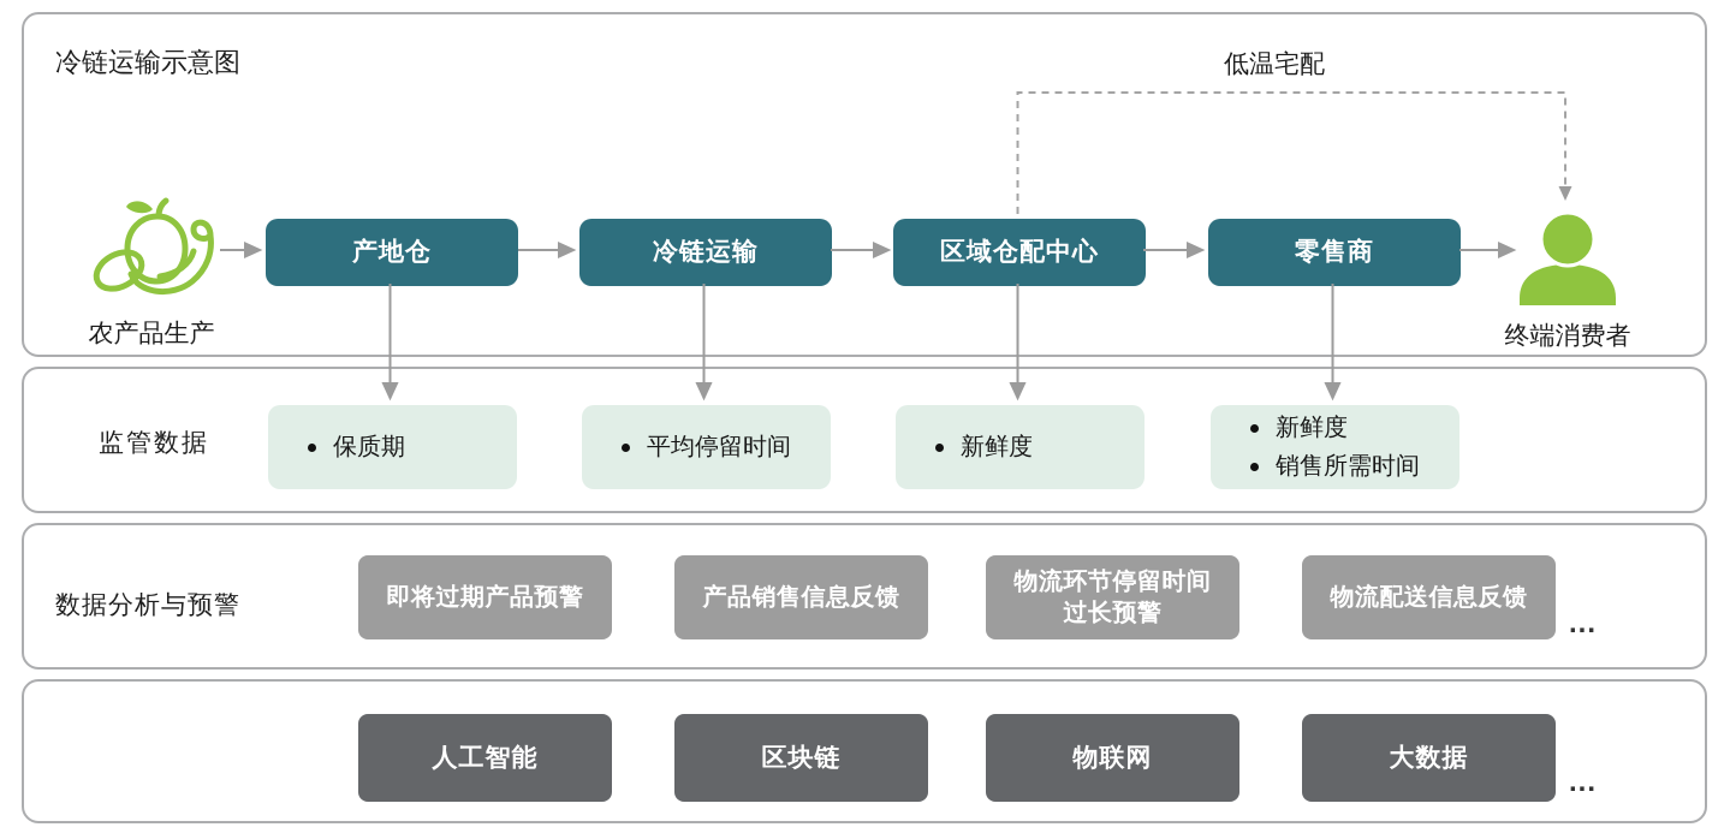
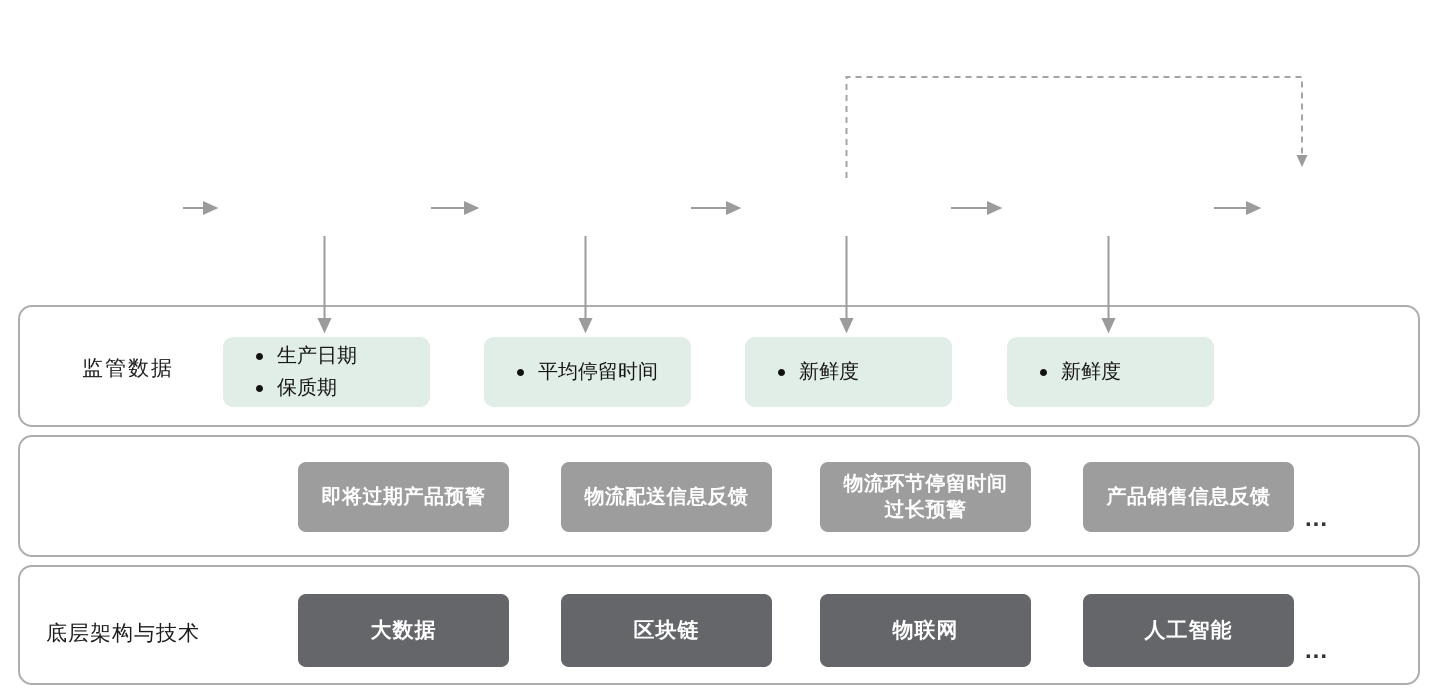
- 冷链运输示意图
- 农产品生产
- 产地仓
- 冷链运输
- 区域仓配中心
- 零售商
- 低温宅配
- 终端消费者
  监管数据
+ 生产日期
  保质期
  平均停留时间
  新鲜度
  新鲜度
- 销售所需时间
- 数据分析与预警
  即将过期产品预警
- 产品销售信息反馈
+ 物流配送信息反馈
  物流环节停留时间
  过长预警
- 物流配送信息反馈
+ 产品销售信息反馈
  ...
+ 底层架构与技术
- 人工智能
+ 大数据
  区块链
  物联网
- 大数据
+ 人工智能
  ...
